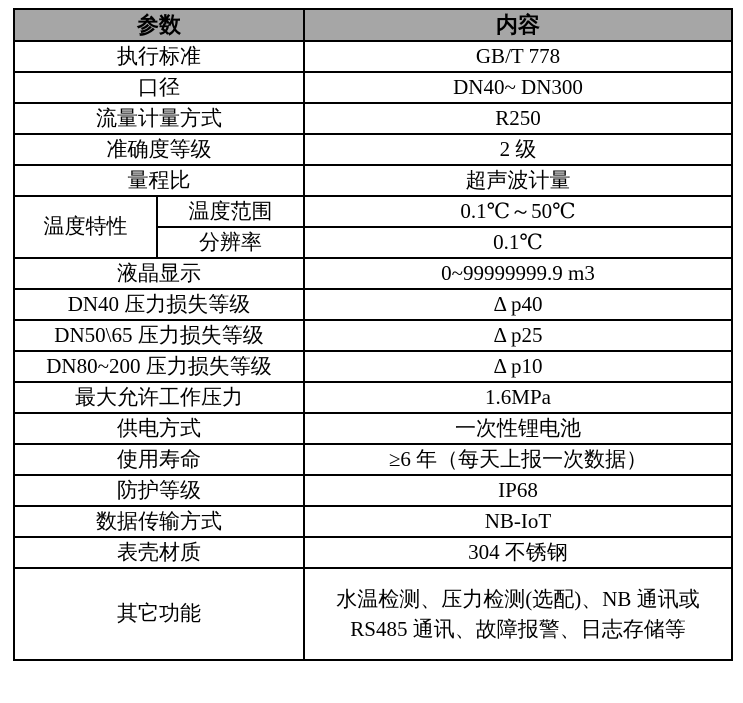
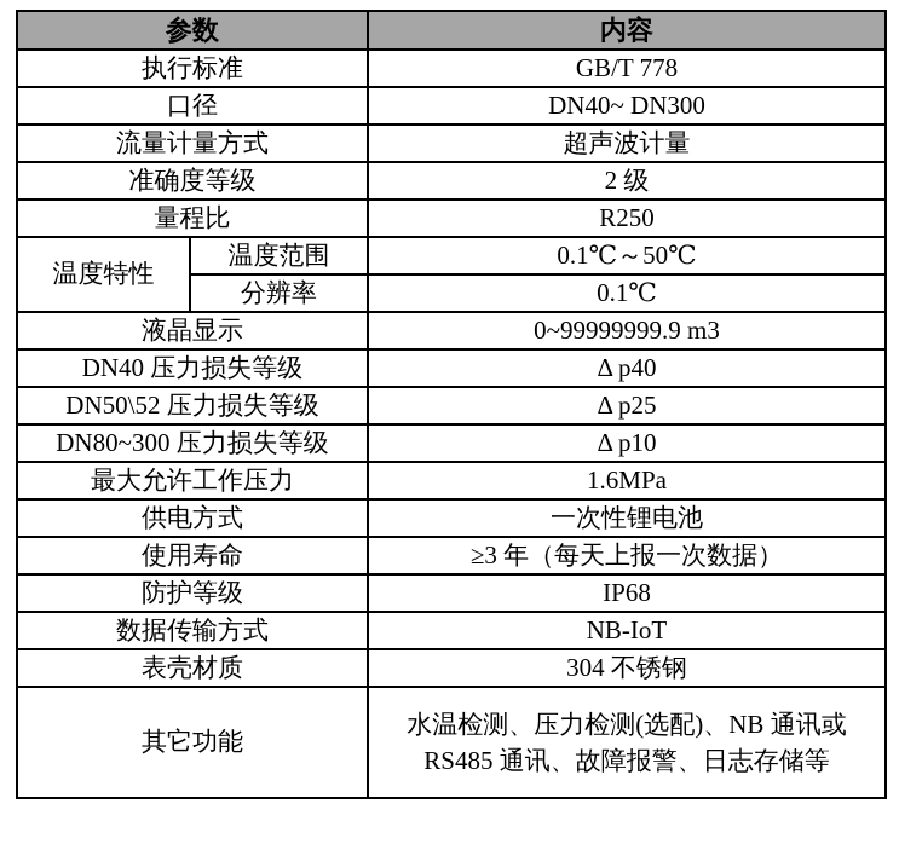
  参数	内容
  执行标准	GB/T 778
  口径	DN40~ DN300
- 流量计量方式	R250
+ 流量计量方式	超声波计量
  准确度等级	2 级
- 量程比	超声波计量
+ 量程比	R250
  温度特性	温度范围	0.1℃～50℃
  分辨率	0.1℃
  液晶显示	0~99999999.9 m3
  DN40 压力损失等级	Δ p40
- DN50\65 压力损失等级	Δ p25
+ DN50\52 压力损失等级	Δ p25
- DN80~200 压力损失等级	Δ p10
+ DN80~300 压力损失等级	Δ p10
  最大允许工作压力	1.6MPa
  供电方式	一次性锂电池
- 使用寿命	≥6 年（每天上报一次数据）
+ 使用寿命	≥3 年（每天上报一次数据）
  防护等级	IP68
  数据传输方式	NB-IoT
  表壳材质	304 不锈钢
  其它功能	水温检测、压力检测(选配)、NB 通讯或 RS485 通讯、故障报警、日志存储等
